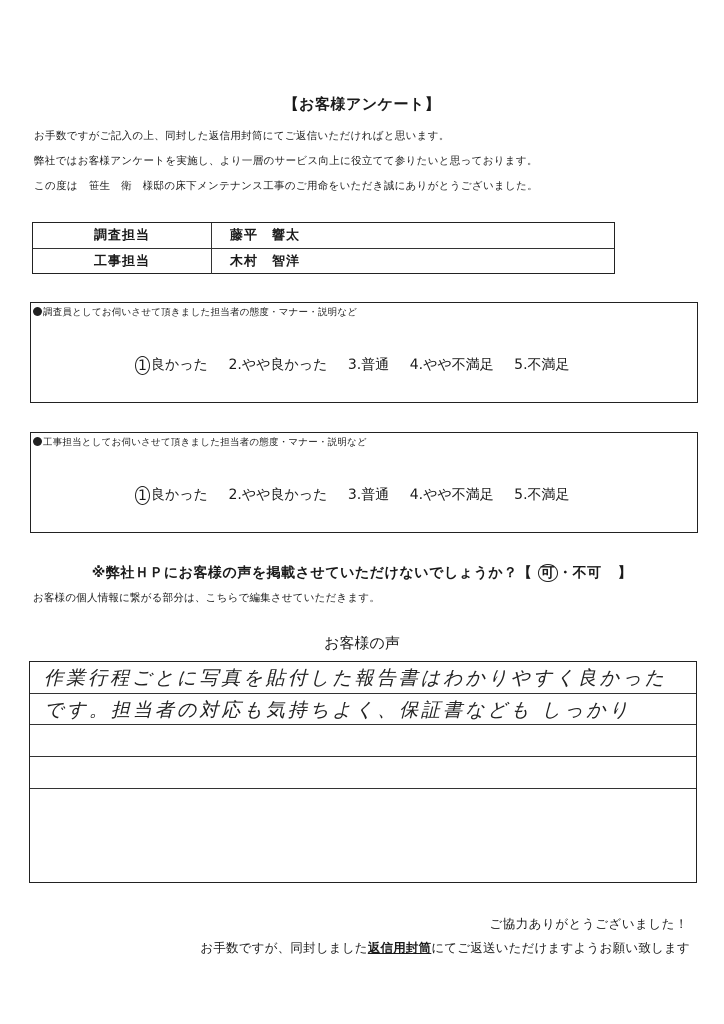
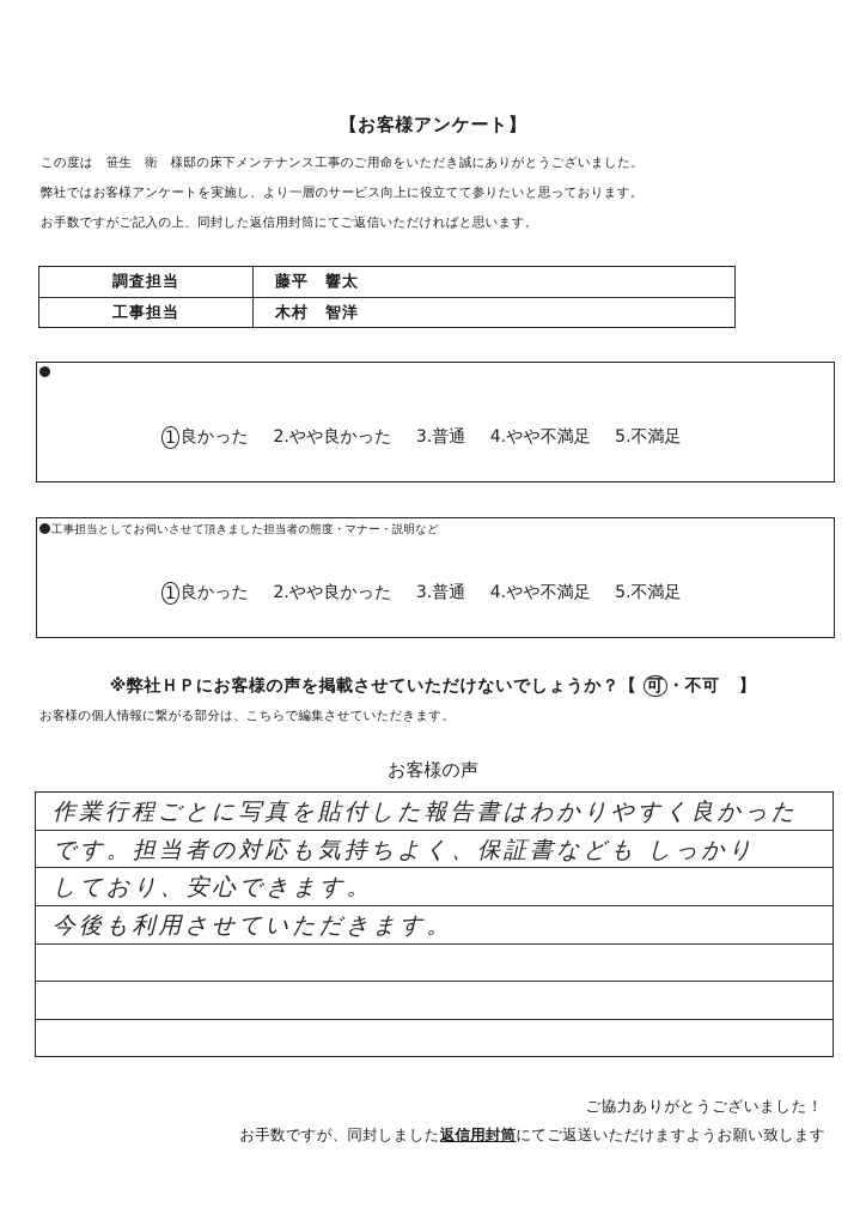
  【お客様アンケート】
- お手数ですがご記入の上、同封した返信用封筒にてご返信いただければと思います。
+ この度は 笹生 衛 様邸の床下メンテナンス工事のご用命をいただき誠にありがとうございました。
  弊社ではお客様アンケートを実施し、より一層のサービス向上に役立てて参りたいと思っております。
- この度は 笹生 衛 様邸の床下メンテナンス工事のご用命をいただき誠にありがとうございました。
+ お手数ですがご記入の上、同封した返信用封筒にてご返信いただければと思います。
  調査担当
  藤平 響太
  工事担当
  木村 智洋
- 調査員としてお伺いさせて頂きました担当者の態度・マナー・説明など
  1 良かった 2.やや良かった 3.普通 4.やや不満足 5.不満足
  工事担当としてお伺いさせて頂きました担当者の態度・マナー・説明など
  1 良かった 2.やや良かった 3.普通 4.やや不満足 5.不満足
  ※弊社ＨＰにお客様の声を掲載させていただけないでしょうか？【 可 ・不可 】
  お客様の個人情報に繋がる部分は、こちらで編集させていただきます。
  お客様の声
  作業行程ごとに写真を貼付した報告書はわかりやすく良かった
  です。担当者の対応も気持ちよく、保証書なども しっかり
+ しており、安心できます。
+ 今後も利用させていただきます。
  ご協力ありがとうございました！
  お手数ですが、同封しました返信用封筒にてご返送いただけますようお願い致します
